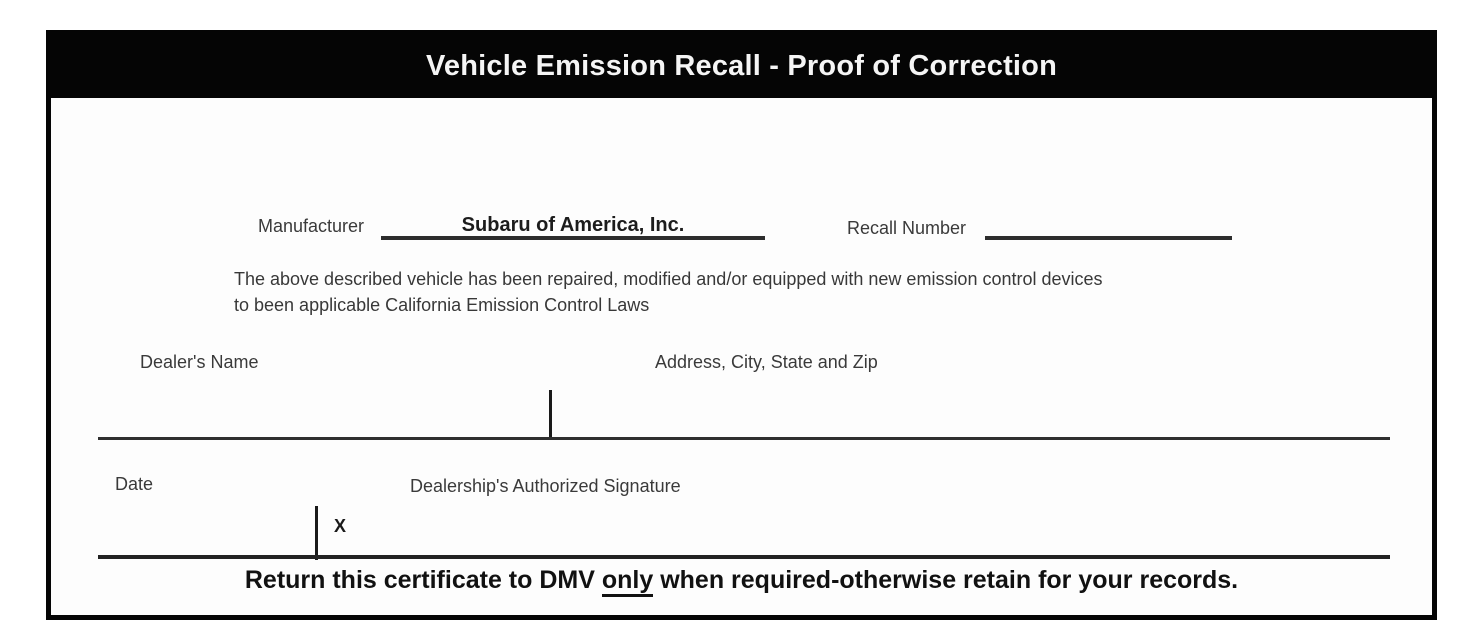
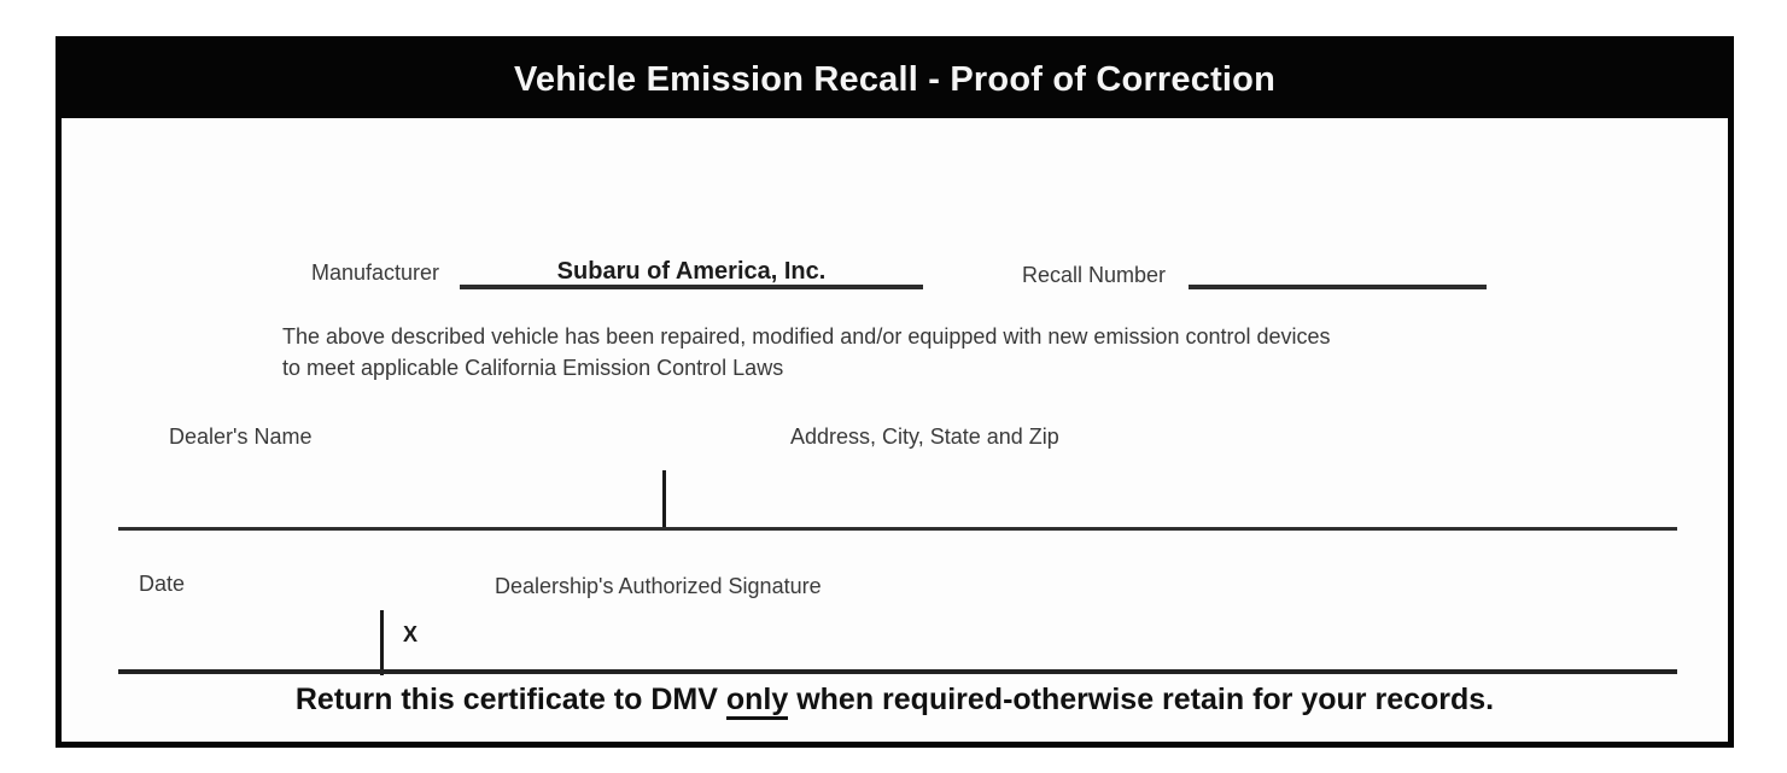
  Vehicle Emission Recall - Proof of Correction
  Manufacturer
  Subaru of America, Inc.
  Recall Number
  The above described vehicle has been repaired, modified and/or equipped with new emission control devices
- to been applicable California Emission Control Laws
+ to meet applicable California Emission Control Laws
  Dealer's Name
  Address, City, State and Zip
  Date
  Dealership's Authorized Signature
  X
  Return this certificate to DMV only when required-otherwise retain for your records.
